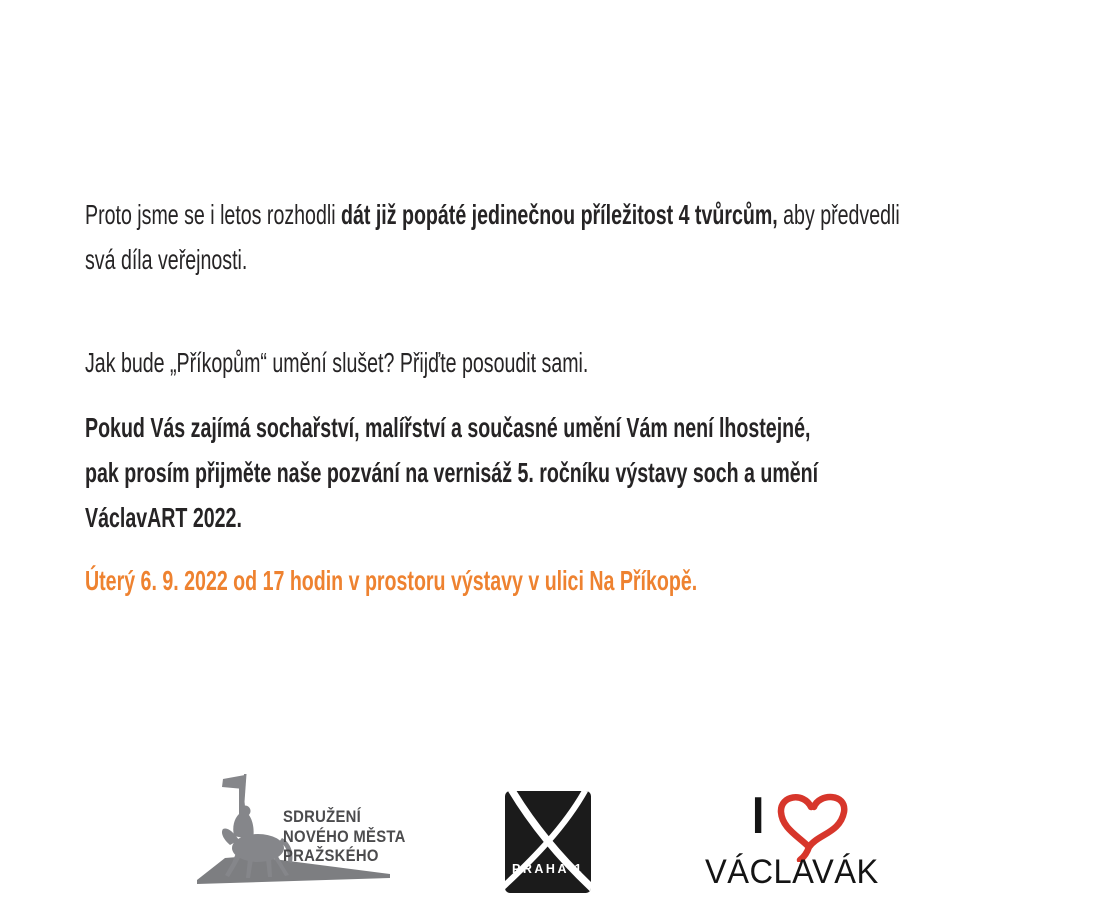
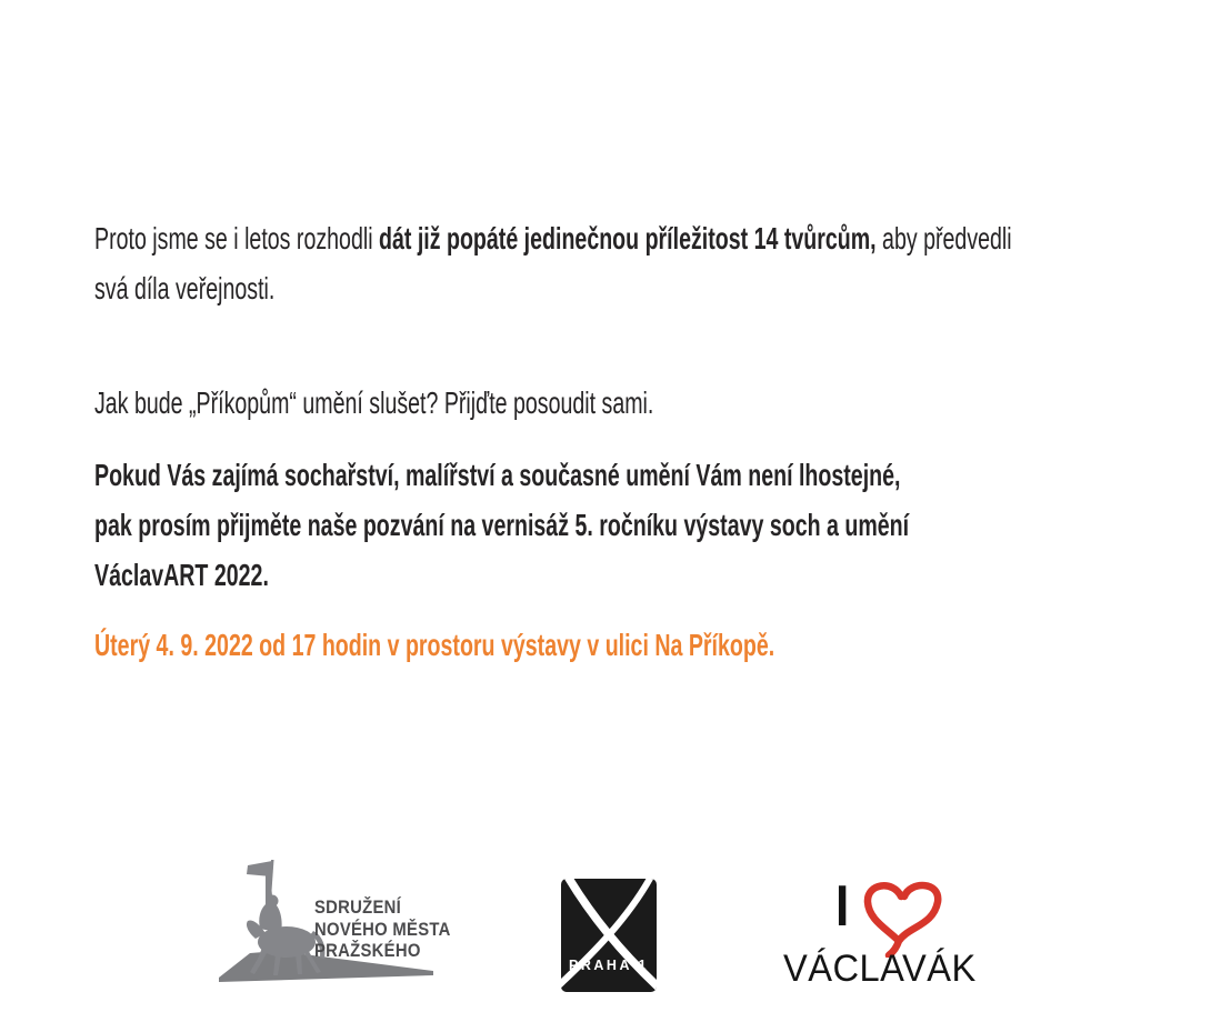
- Proto jsme se i letos rozhodli dát již popáté jedinečnou příležitost 4 tvůrcům, aby předvedli
+ Proto jsme se i letos rozhodli dát již popáté jedinečnou příležitost 14 tvůrcům, aby předvedli
  svá díla veřejnosti.
  Jak bude „Příkopům“ umění slušet? Přijďte posoudit sami.
  Pokud Vás zajímá sochařství, malířství a současné umění Vám není lhostejné,
  pak prosím přijměte naše pozvání na vernisáž 5. ročníku výstavy soch a umění
  VáclavART 2022.
- Úterý 6. 9. 2022 od 17 hodin v prostoru výstavy v ulici Na Příkopě.
+ Úterý 4. 9. 2022 od 17 hodin v prostoru výstavy v ulici Na Příkopě.
  SDRUŽENÍ
  NOVÉHO MĚSTA
  PRAŽSKÉHO
  PRAHA 1
  I
  VÁCLAVÁK
